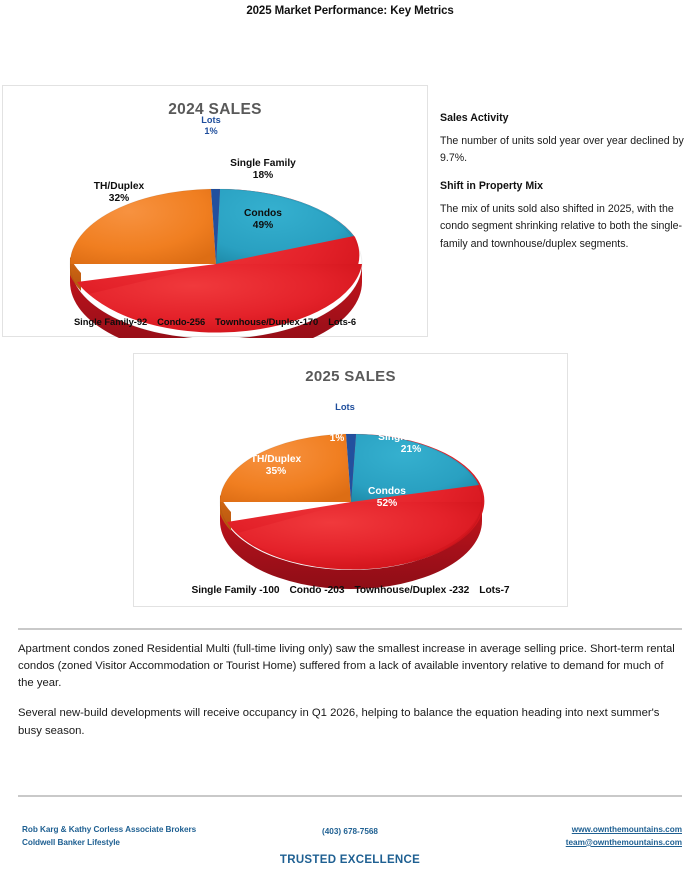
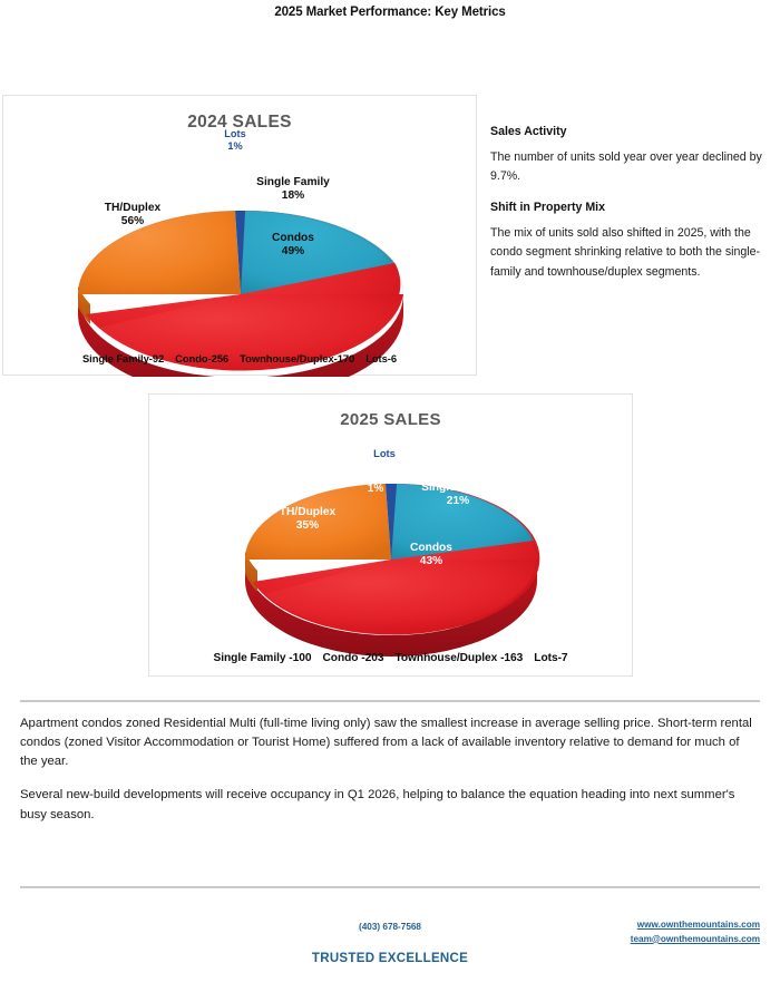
  2025 Market Performance: Key Metrics
  2024 SALES
  Lots
  1%
  Single Family
  18%
  Condos
  49%
  TH/Duplex
- 32%
+ 56%
  Single Family-92 Condo-256 Townhouse/Duplex-170 Lots-6
  2025 SALES
  Lots
  1%
  Single Family
  21%
  Condos
- 52%
+ 43%
  TH/Duplex
  35%
- Single Family -100 Condo -203 Townhouse/Duplex -232 Lots-7
+ Single Family -100 Condo -203 Townhouse/Duplex -163 Lots-7
  Sales Activity
  The number of units sold year over year declined by 9.7%.
  Shift in Property Mix
  The mix of units sold also shifted in 2025, with the condo segment shrinking relative to both the single-family and townhouse/duplex segments.
  Apartment condos zoned Residential Multi (full-time living only) saw the smallest increase in average selling price. Short-term rental condos (zoned Visitor Accommodation or Tourist Home) suffered from a lack of available inventory relative to demand for much of the year.
  Several new-build developments will receive occupancy in Q1 2026, helping to balance the equation heading into next summer's busy season.
- Rob Karg & Kathy Corless Associate Brokers
- Coldwell Banker Lifestyle
  (403) 678-7568
  www.ownthemountains.com
  team@ownthemountains.com
  TRUSTED EXCELLENCE
